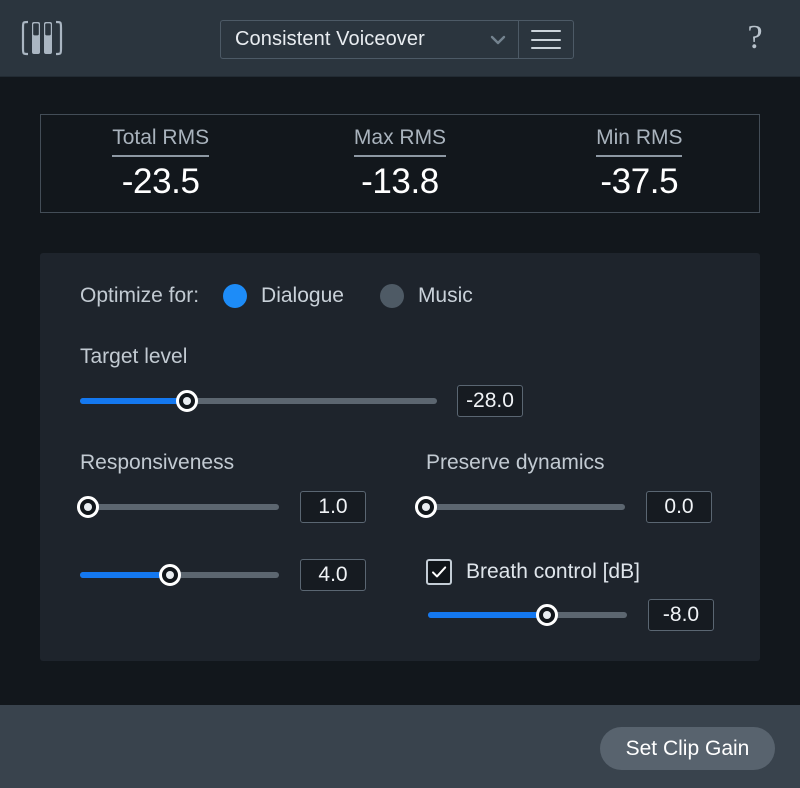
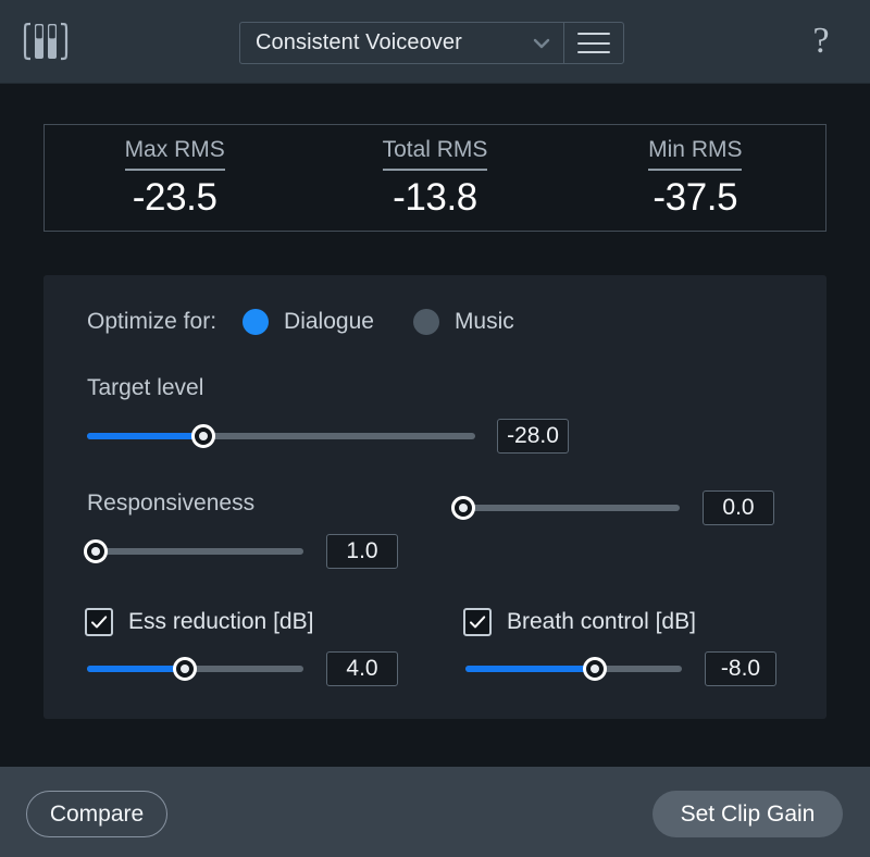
  Consistent Voiceover
  ?
- Total RMS
+ Max RMS
  -23.5
- Max RMS
+ Total RMS
  -13.8
  Min RMS
  -37.5
  Optimize for:
  Dialogue
  Music
  Target level
  -28.0
  Responsiveness
  1.0
- Preserve dynamics
  0.0
+ Ess reduction [dB]
  4.0
  Breath control [dB]
  -8.0
+ Compare
  Set Clip Gain
